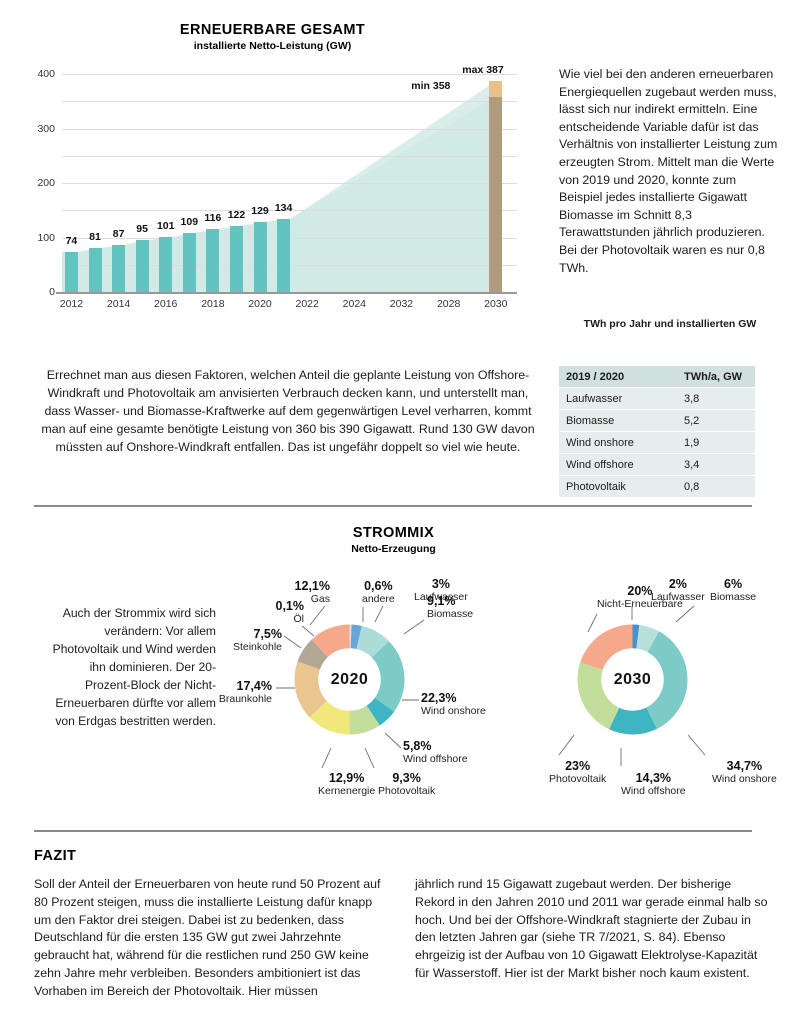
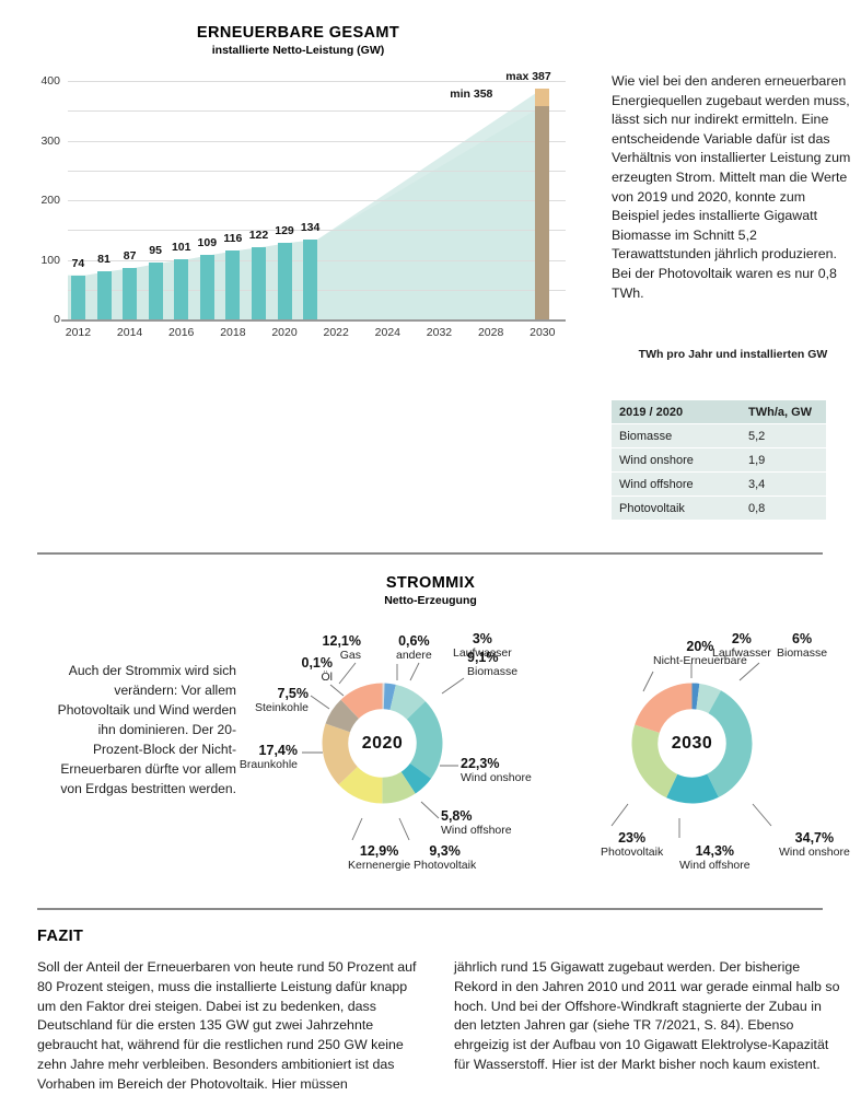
  ERNEUERBARE GESAMT
  installierte Netto-Leistung (GW)
  0
  100
  200
  300
  400
  2012
  2014
  2016
  2018
  2020
  2022
  2024
  2032
  2028
  2030
  74
  81
  87
  95
  101
  109
  116
  122
  129
  134
  min 358
  max 387
- Wie viel bei den anderen erneuerbaren Energiequellen zugebaut werden muss, lässt sich nur indirekt ermitteln. Eine entscheidende Variable dafür ist das Verhältnis von installierter Leistung zum erzeugten Strom. Mittelt man die Werte von 2019 und 2020, konnte zum Beispiel jedes installierte Gigawatt Biomasse im Schnitt 8,3 Terawattstunden jährlich produzieren. Bei der Photovoltaik waren es nur 0,8 TWh.
+ Wie viel bei den anderen erneuerbaren Energiequellen zugebaut werden muss, lässt sich nur indirekt ermitteln. Eine entscheidende Variable dafür ist das Verhältnis von installierter Leistung zum erzeugten Strom. Mittelt man die Werte von 2019 und 2020, konnte zum Beispiel jedes installierte Gigawatt Biomasse im Schnitt 5,2 Terawattstunden jährlich produzieren. Bei der Photovoltaik waren es nur 0,8 TWh.
  TWh pro Jahr und installierten GW
  2019 / 2020	TWh/a, GW
- Laufwasser	3,8
  Biomasse	5,2
  Wind onshore	1,9
  Wind offshore	3,4
  Photovoltaik	0,8
- Errechnet man aus diesen Faktoren, welchen Anteil die geplante Leistung von Offshore-Windkraft und Photovoltaik am anvisierten Verbrauch decken kann, und unterstellt man, dass Wasser- und Biomasse-Kraftwerke auf dem gegenwärtigen Level verharren, kommt man auf eine gesamte benötigte Leistung von 360 bis 390 Gigawatt. Rund 130 GW davon müssten auf Onshore-Windkraft entfallen. Das ist ungefähr doppelt so viel wie heute.
  STROMMIX
  Netto-Erzeugung
  Auch der Strommix wird sich verändern: Vor allem Photovoltaik und Wind werden ihn dominieren. Der 20-Prozent-Block der Nicht-Erneuerbaren dürfte vor allem von Erdgas bestritten werden.
  2020
  2030
  12,1%
  Gas
  0,6%
  andere
  3%
  Laufwasser
  9,1%
  Biomasse
  22,3%
  Wind onshore
  5,8%
  Wind offshore
  9,3%
  Photovoltaik
  12,9%
  Kernenergie
  17,4%
  Braunkohle
  7,5%
  Steinkohle
  0,1%
  Öl
  20%
  Nicht-Erneuerbare
  2%
  Laufwasser
  6%
  Biomasse
  34,7%
  Wind onshore
  14,3%
  Wind offshore
  23%
  Photovoltaik
  FAZIT
  Soll der Anteil der Erneuerbaren von heute rund 50 Prozent auf 80 Prozent steigen, muss die installierte Leistung dafür knapp um den Faktor drei steigen. Dabei ist zu bedenken, dass Deutschland für die ersten 135 GW gut zwei Jahrzehnte gebraucht hat, während für die restlichen rund 250 GW keine zehn Jahre mehr verbleiben. Besonders ambitioniert ist das Vorhaben im Bereich der Photovoltaik. Hier müssen
  jährlich rund 15 Gigawatt zugebaut werden. Der bisherige Rekord in den Jahren 2010 und 2011 war gerade einmal halb so hoch. Und bei der Offshore-Windkraft stagnierte der Zubau in den letzten Jahren gar (siehe TR 7/2021, S. 84). Ebenso ehrgeizig ist der Aufbau von 10 Gigawatt Elektrolyse-Kapazität für Wasserstoff. Hier ist der Markt bisher noch kaum existent.
